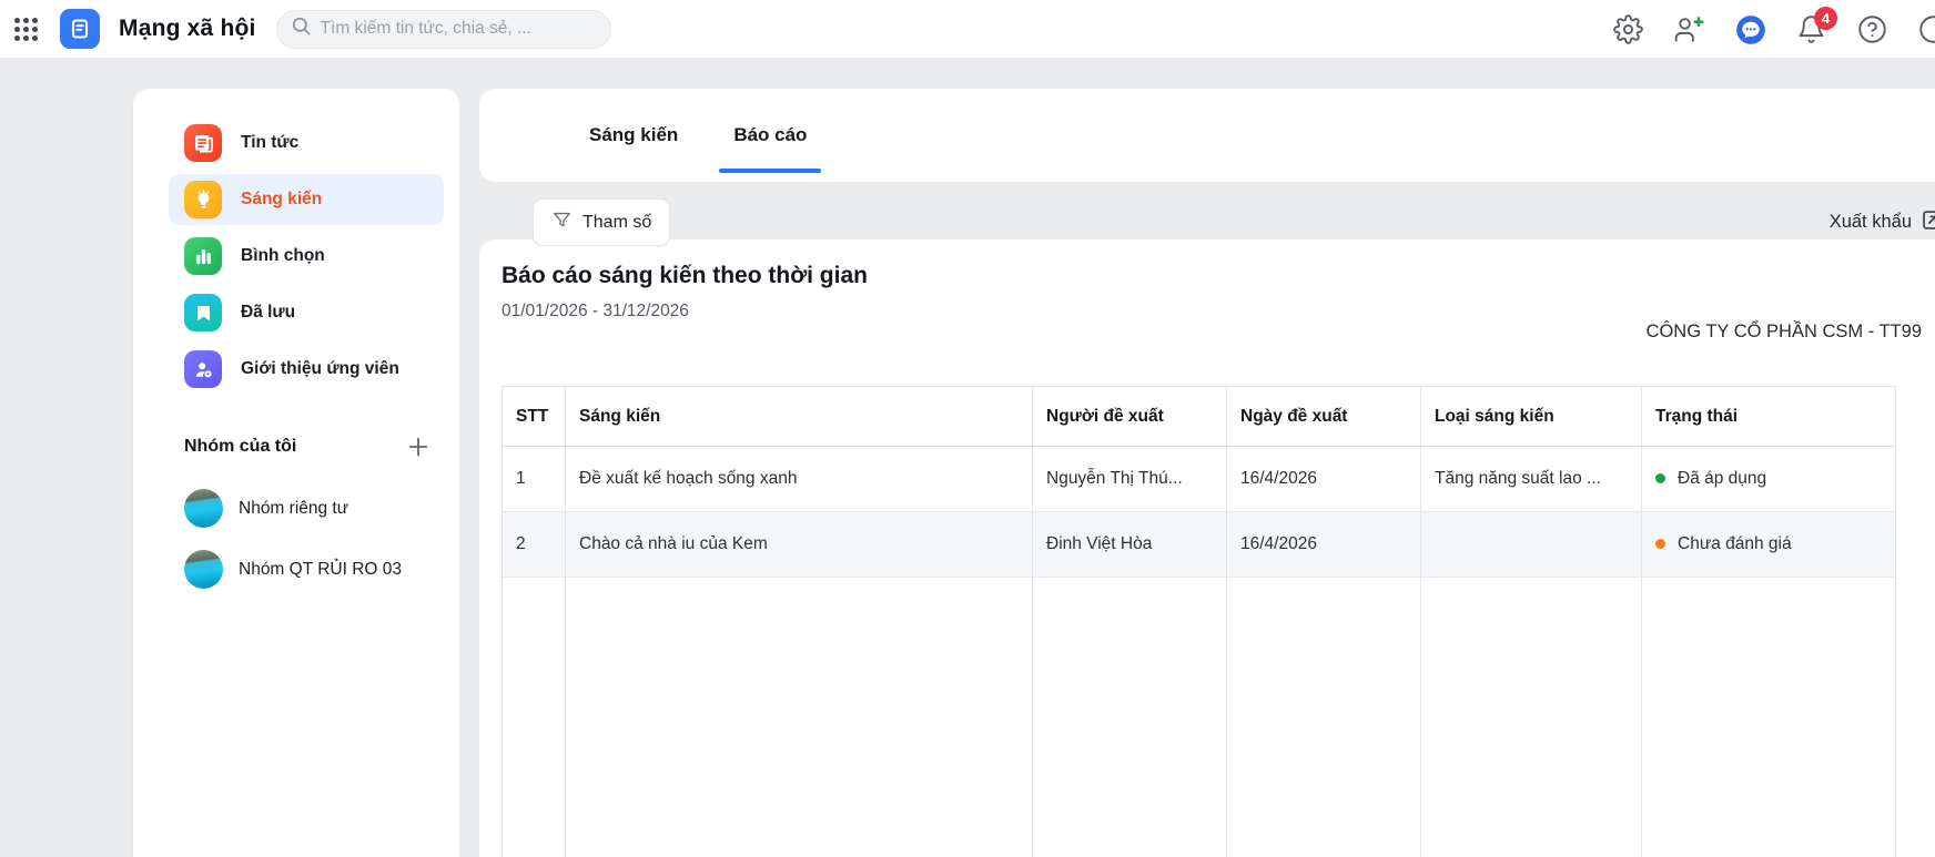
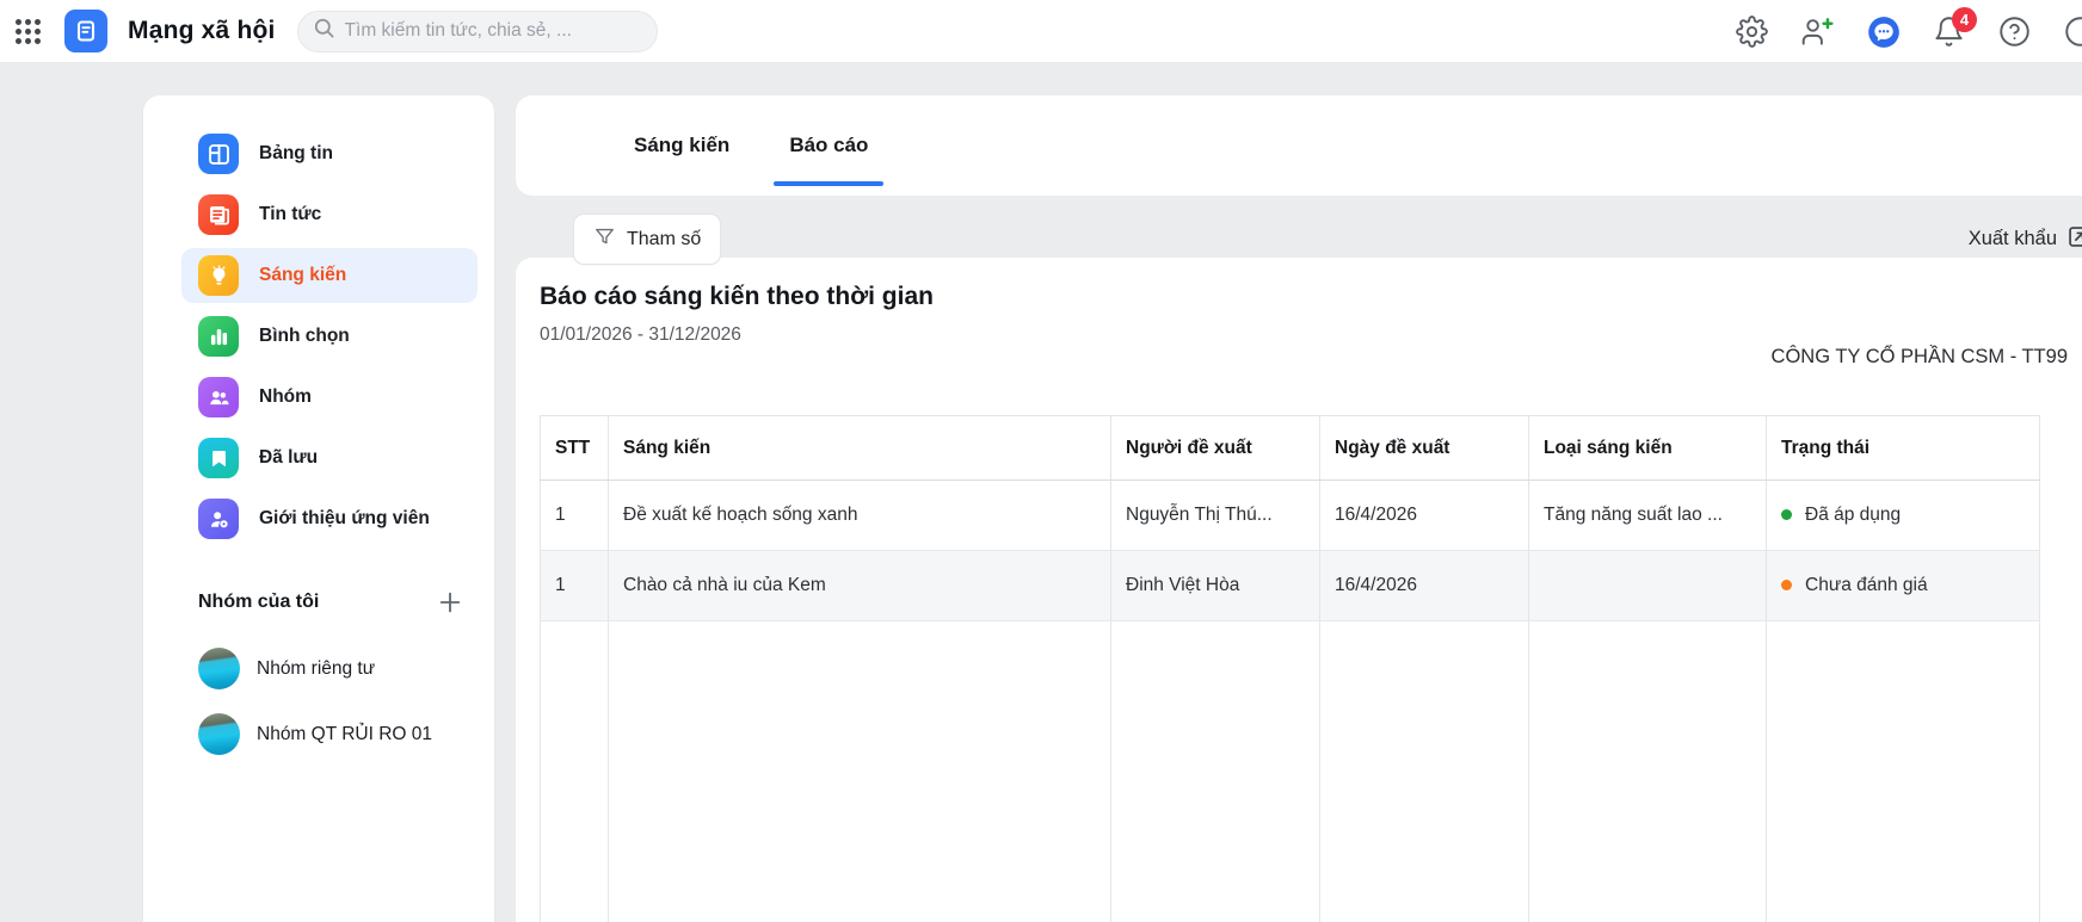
  Mạng xã hội
  Tìm kiếm tin tức, chia sẻ, ...
  4
+ Bảng tin
  Tin tức
  Sáng kiến
  Bình chọn
+ Nhóm
  Đã lưu
  Giới thiệu ứng viên
  Nhóm của tôi
  Nhóm riêng tư
- Nhóm QT RỦI RO 03
+ Nhóm QT RỦI RO 01
  Sáng kiến
  Báo cáo
  Tham số
  Xuất khẩu
  Báo cáo sáng kiến theo thời gian
  01/01/2026 - 31/12/2026
  CÔNG TY CỔ PHẦN CSM - TT99
  STT	Sáng kiến	Người đề xuất	Ngày đề xuất	Loại sáng kiến	Trạng thái
  1	Đề xuất kế hoạch sống xanh	Nguyễn Thị Thú...	16/4/2026	Tăng năng suất lao ...	Đã áp dụng
- 2	Chào cả nhà iu của Kem	Đinh Việt Hòa	16/4/2026		Chưa đánh giá
+ 1	Chào cả nhà iu của Kem	Đinh Việt Hòa	16/4/2026		Chưa đánh giá
